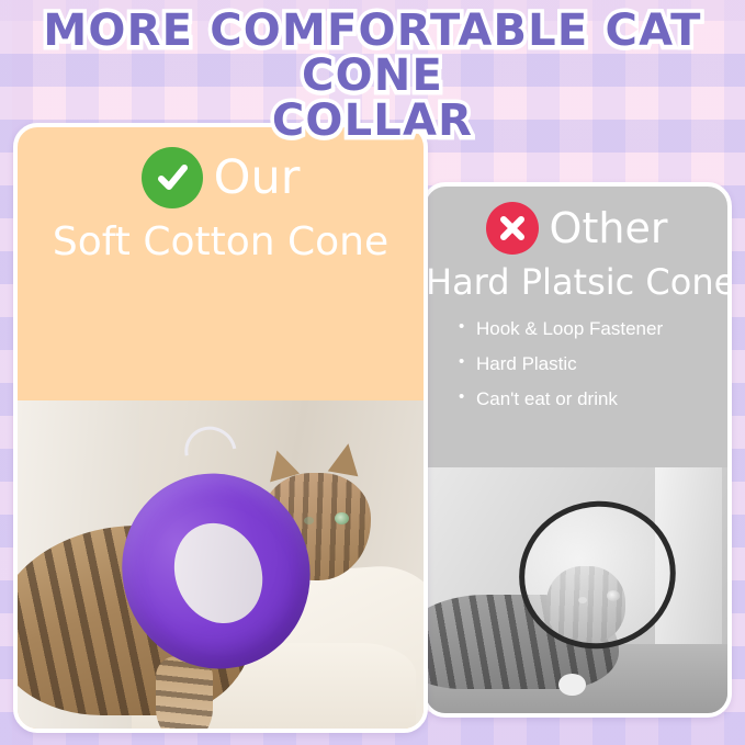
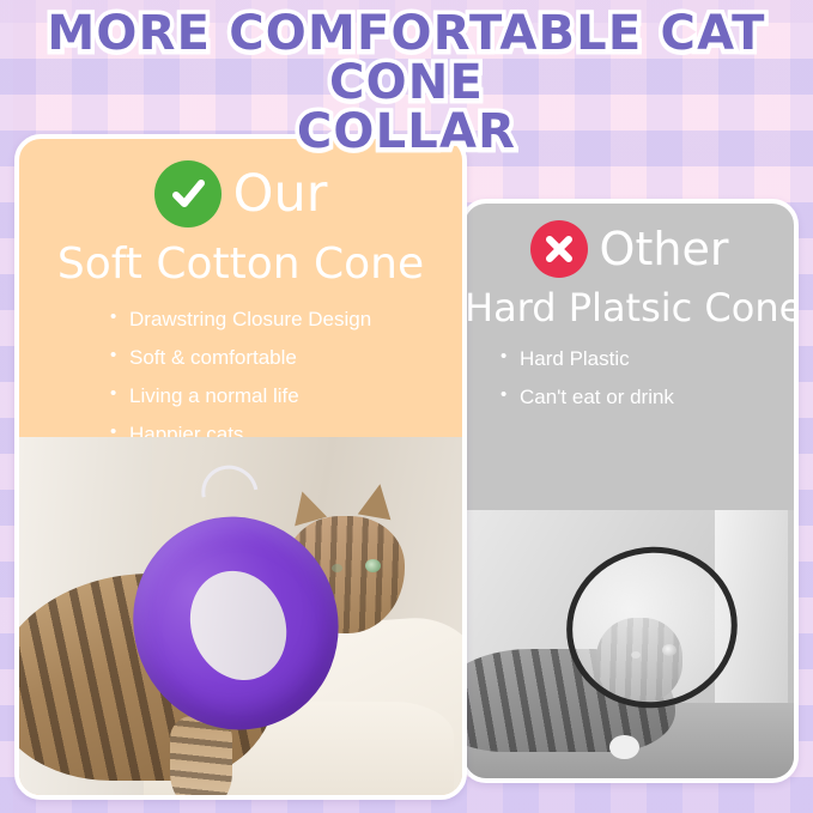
  MORE COMFORTABLE CAT CONE
  COLLAR
  Our
  Soft Cotton Cone
+ Drawstring Closure Design
+ Soft & comfortable
+ Living a normal life
+ Happier cats
  Other
  Hard Platsic Cone
- Hook & Loop Fastener
  Hard Plastic
  Can't eat or drink
